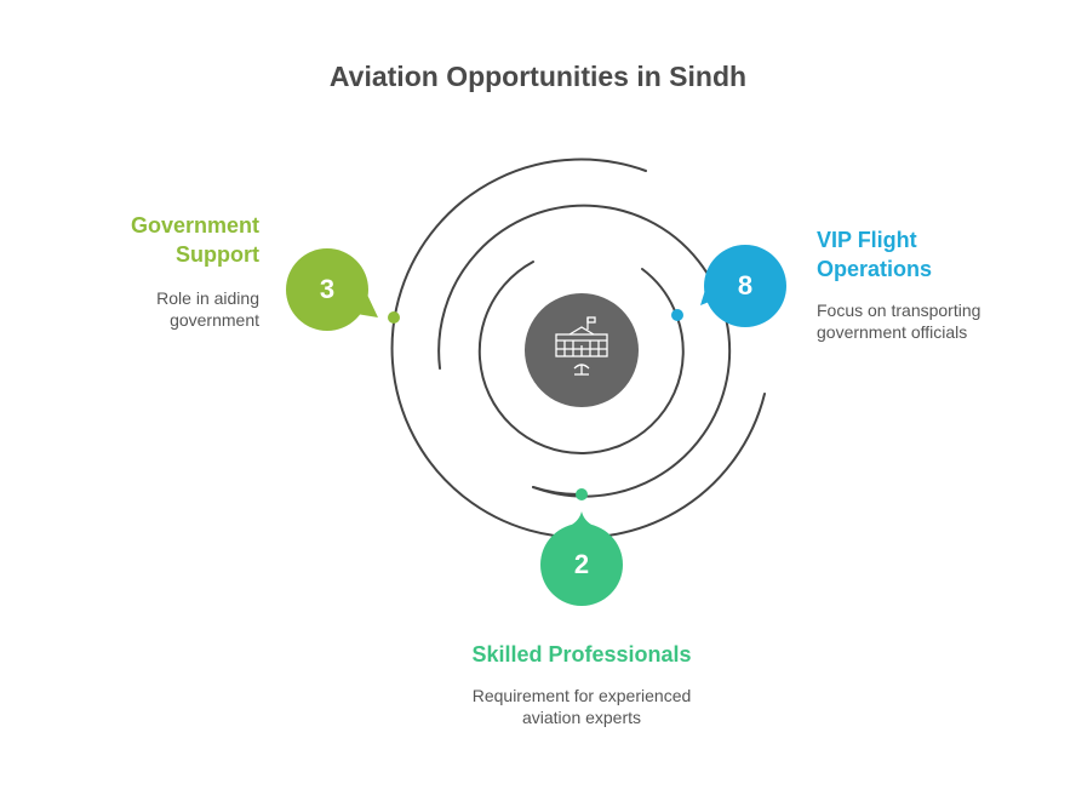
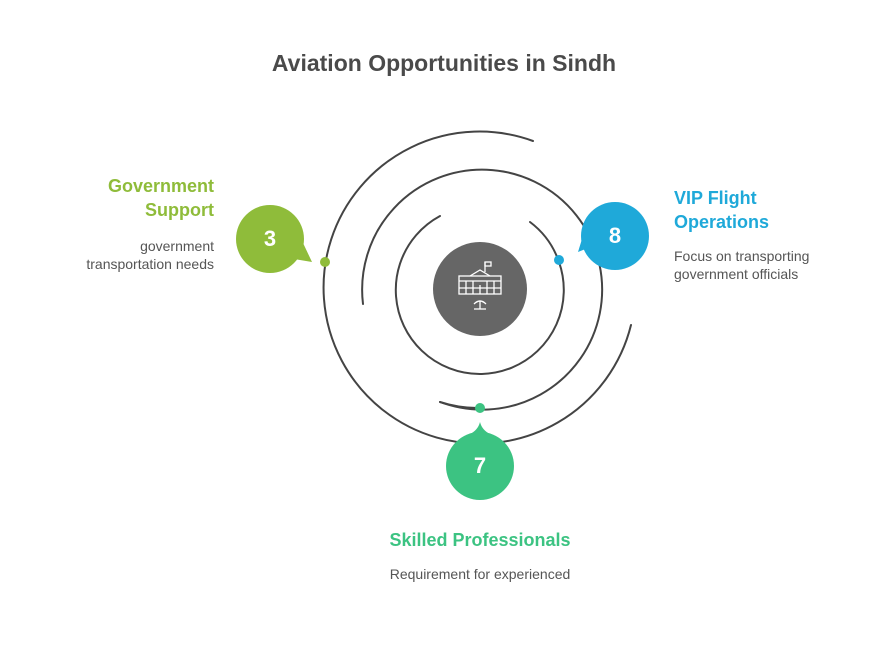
  Aviation Opportunities in Sindh
  8
- 2
+ 7
  3
  VIP Flight
  Operations
  Focus on transporting
  government officials
  Skilled Professionals
  Requirement for experienced
- aviation experts
  Government
  Support
- Role in aiding
  government
+ transportation needs
